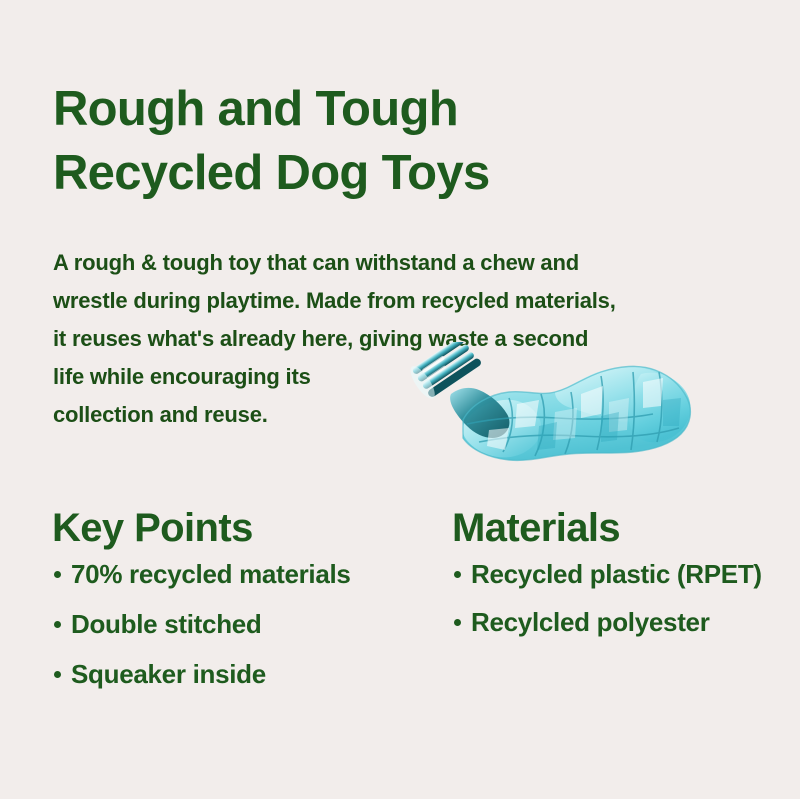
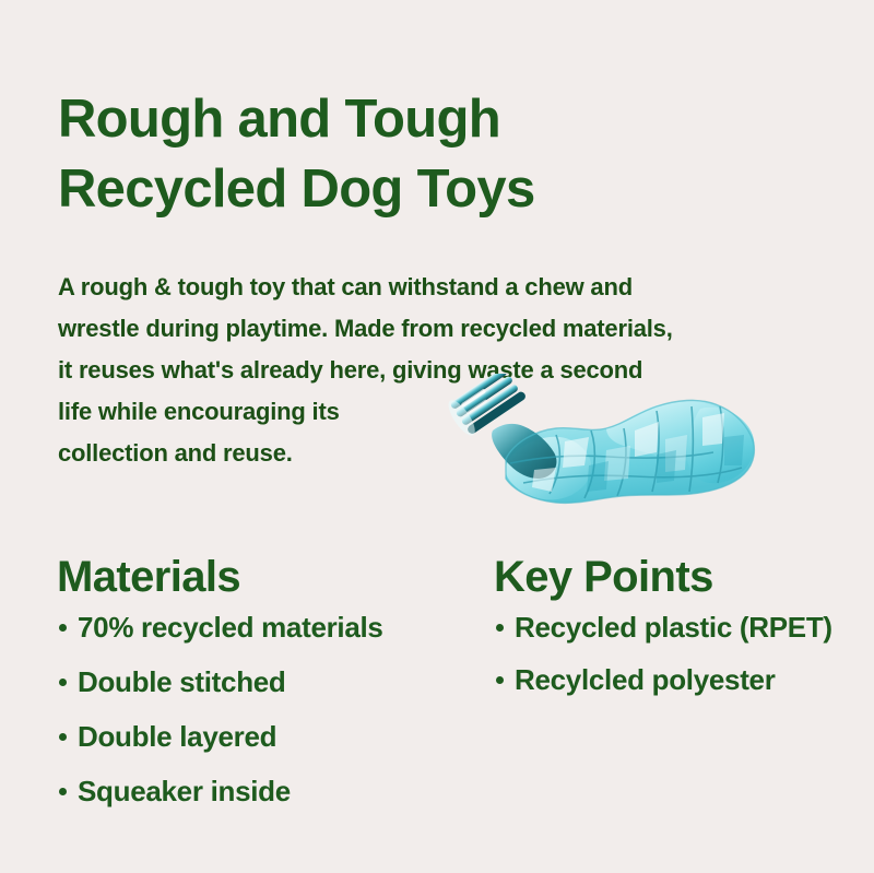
  Rough and Tough
  Recycled Dog Toys
  A rough & tough toy that can withstand a chew and
  wrestle during playtime. Made from recycled materials,
  it reuses what's already here, giving waste a second
  life while encouraging its
  collection and reuse.
- Key Points
+ Materials
  70% recycled materials
  Double stitched
+ Double layered
  Squeaker inside
- Materials
+ Key Points
  Recycled plastic (RPET)
  Recylcled polyester
